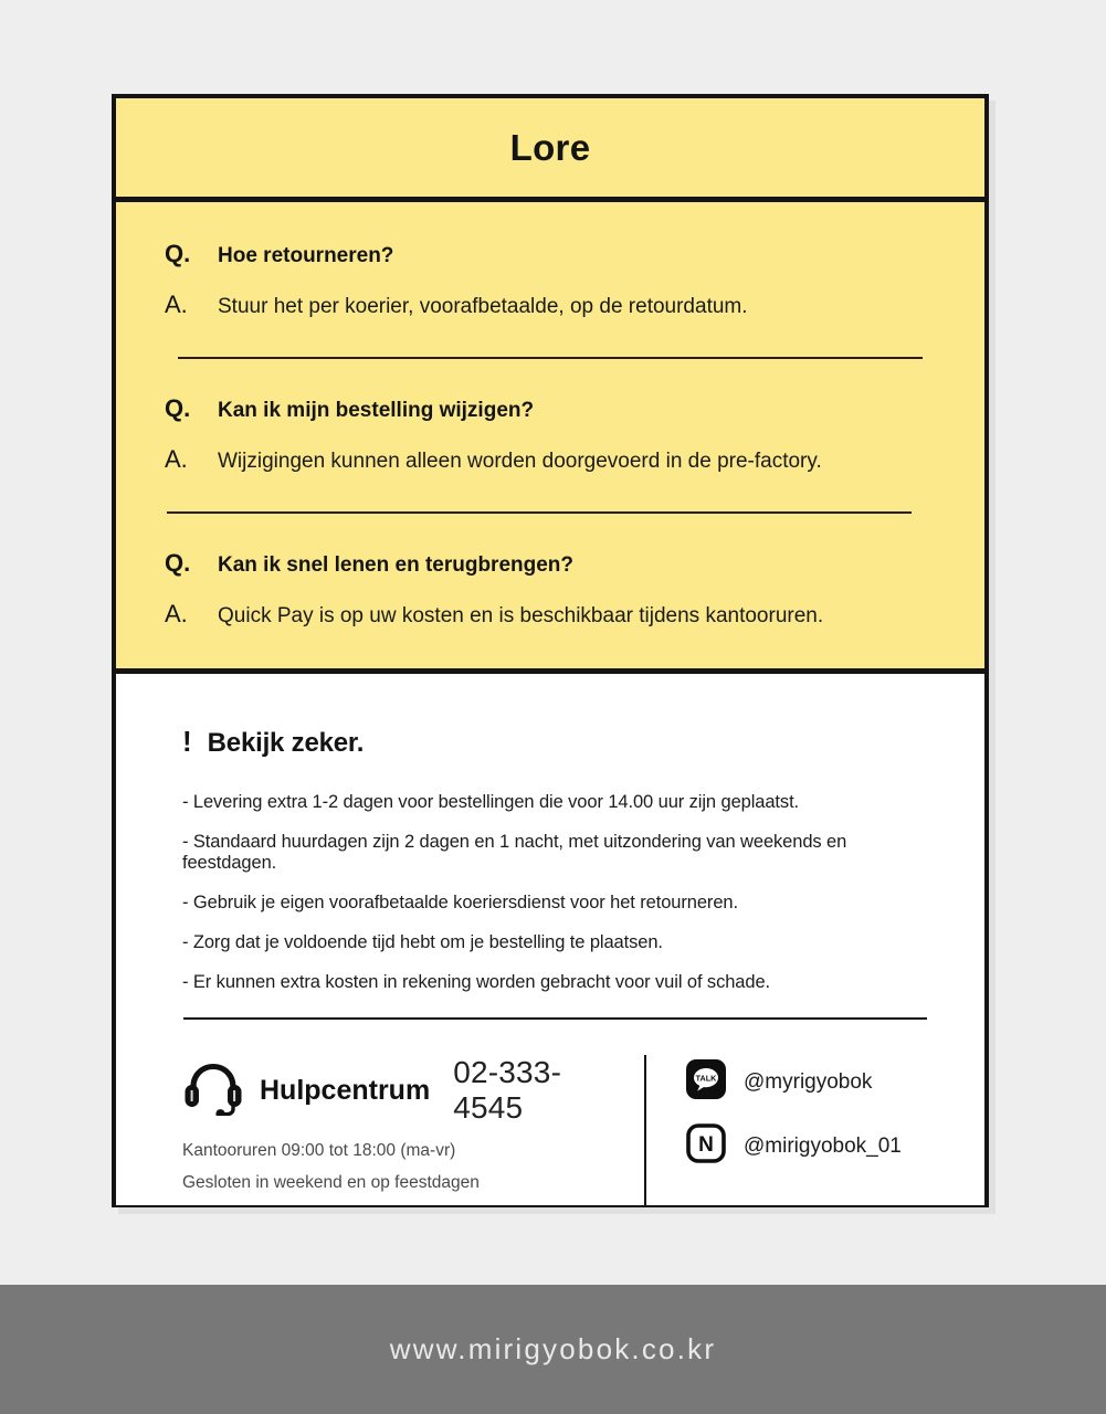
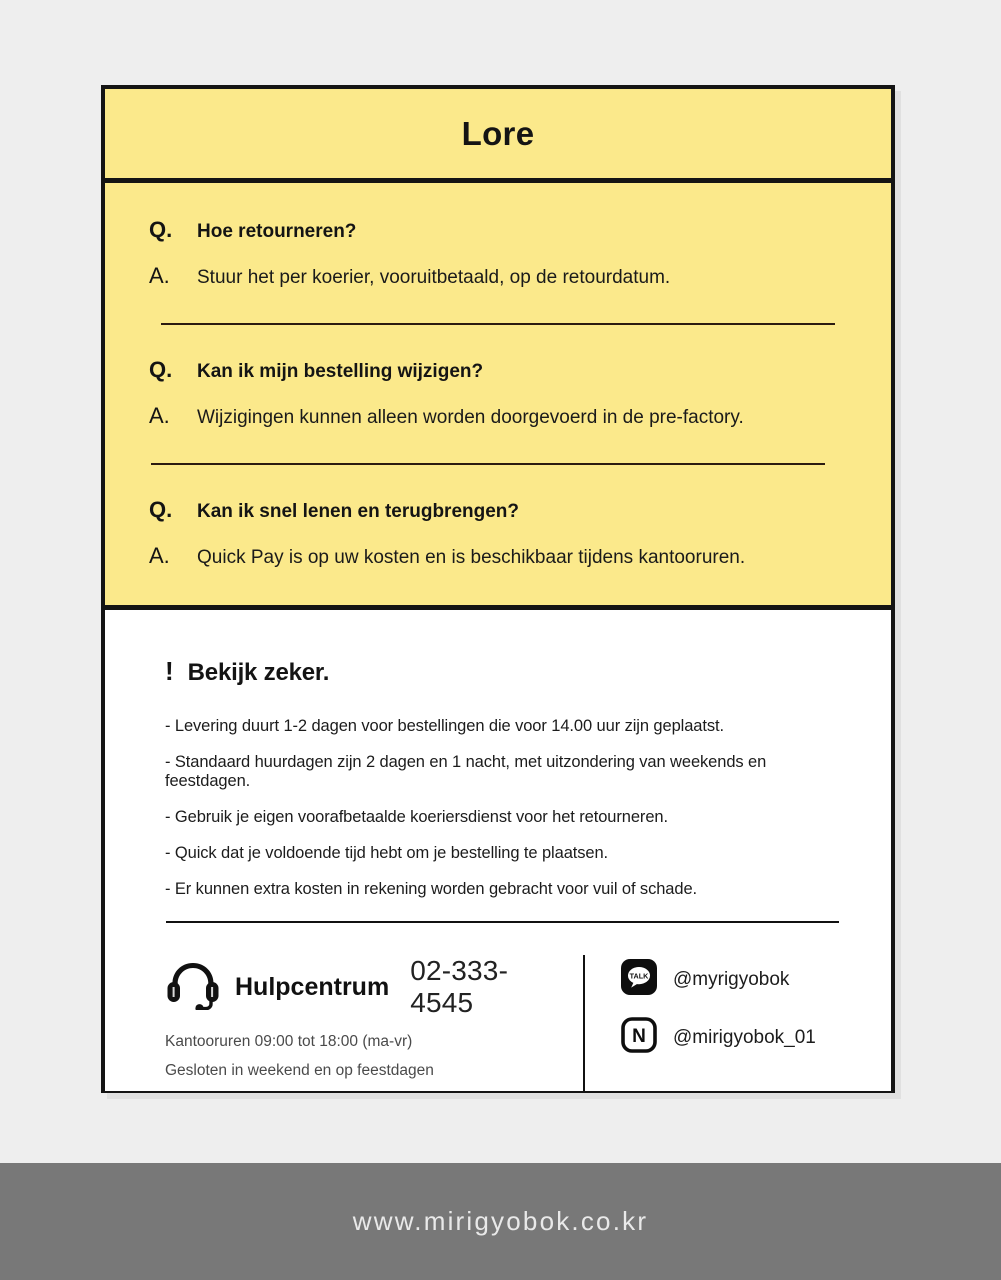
  Lore
  Q.
  Hoe retourneren?
  A.
- Stuur het per koerier, voorafbetaalde, op de retourdatum.
+ Stuur het per koerier, vooruitbetaald, op de retourdatum.
  Q.
  Kan ik mijn bestelling wijzigen?
  A.
  Wijzigingen kunnen alleen worden doorgevoerd in de pre-factory.
  Q.
  Kan ik snel lenen en terugbrengen?
  A.
  Quick Pay is op uw kosten en is beschikbaar tijdens kantooruren.
  !
  Bekijk zeker.
- - Levering extra 1-2 dagen voor bestellingen die voor 14.00 uur zijn geplaatst.
+ - Levering duurt 1-2 dagen voor bestellingen die voor 14.00 uur zijn geplaatst.
  - Standaard huurdagen zijn 2 dagen en 1 nacht, met uitzondering van weekends en feestdagen.
  - Gebruik je eigen voorafbetaalde koeriersdienst voor het retourneren.
- - Zorg dat je voldoende tijd hebt om je bestelling te plaatsen.
+ - Quick dat je voldoende tijd hebt om je bestelling te plaatsen.
  - Er kunnen extra kosten in rekening worden gebracht voor vuil of schade.
  Hulpcentrum
  02-333-4545
  Kantooruren 09:00 tot 18:00 (ma-vr)
  Gesloten in weekend en op feestdagen
  TALK
  @myrigyobok
  N
  @mirigyobok_01
  www.mirigyobok.co.kr
